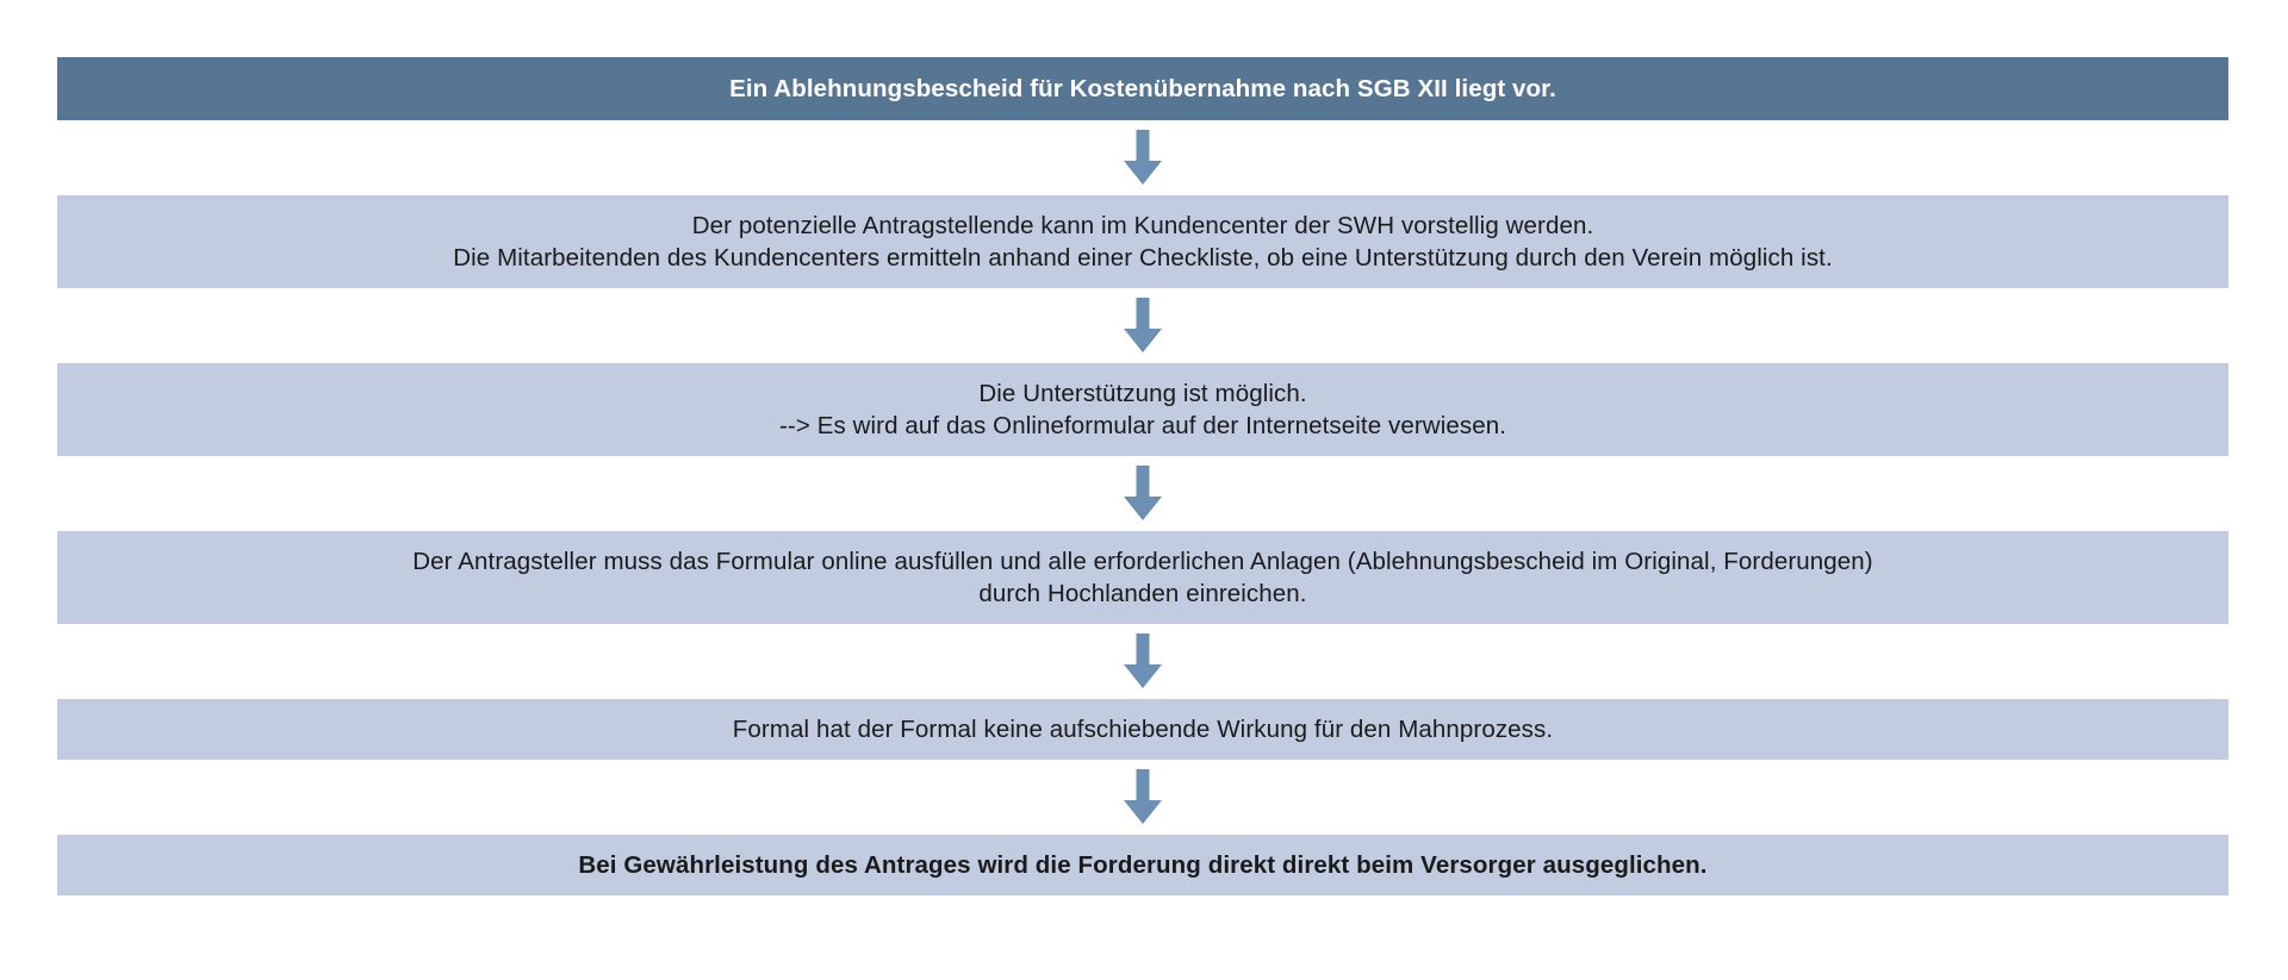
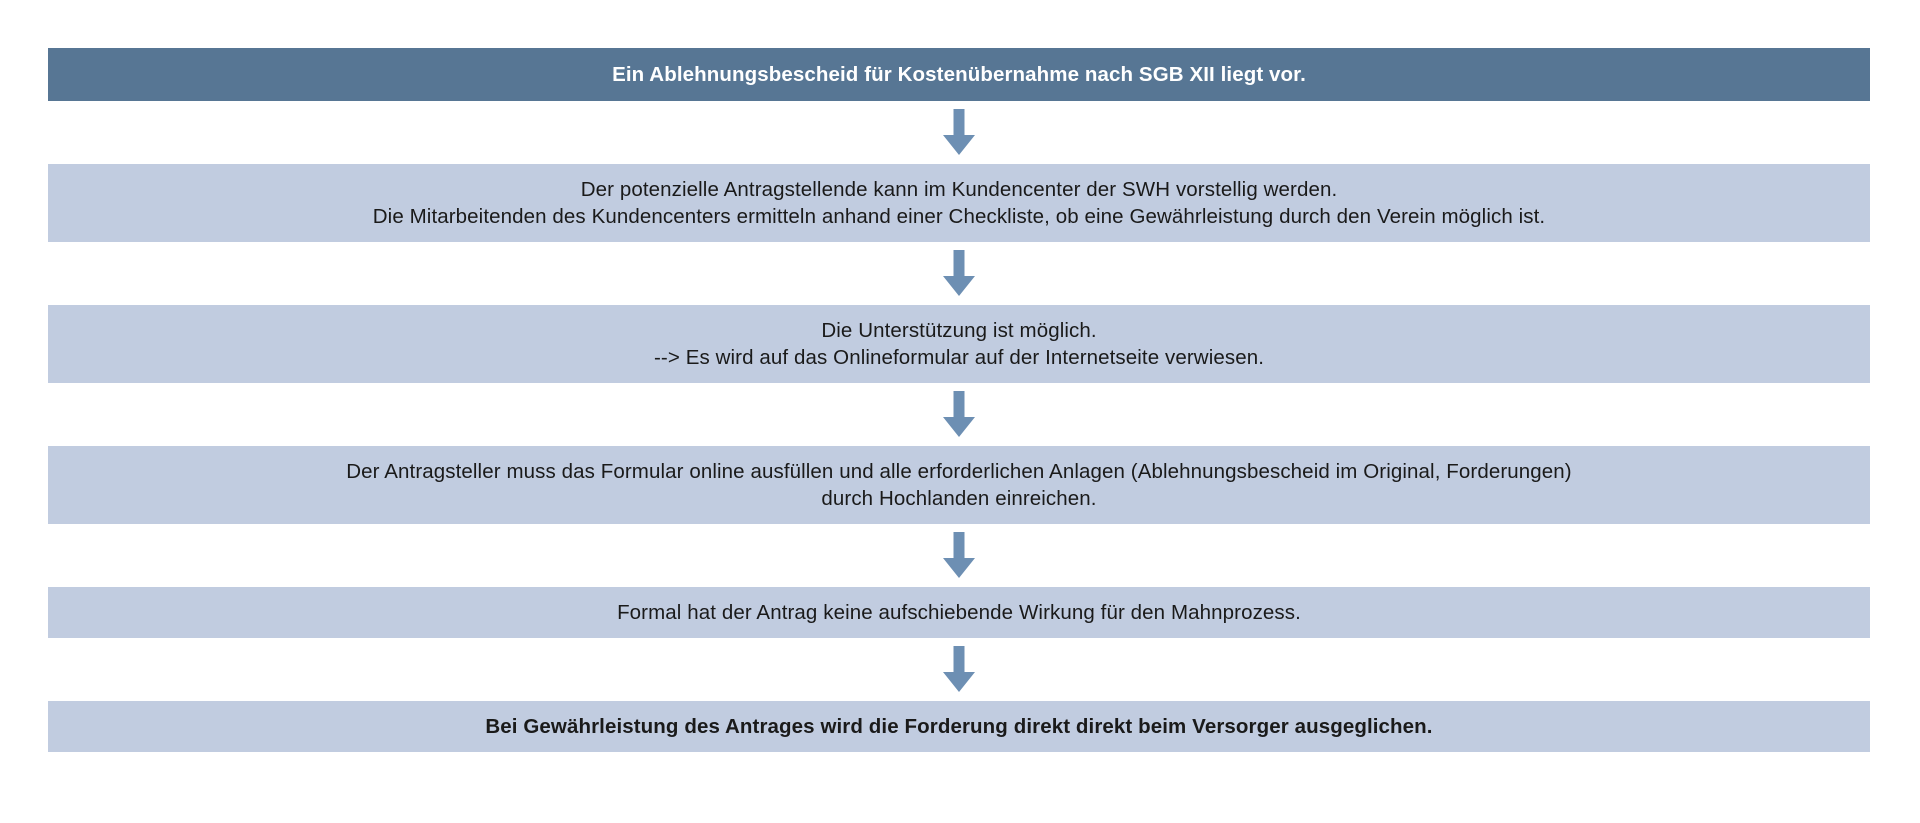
  Ein Ablehnungsbescheid für Kostenübernahme nach SGB XII liegt vor.
  Der potenzielle Antragstellende kann im Kundencenter der SWH vorstellig werden.
- Die Mitarbeitenden des Kundencenters ermitteln anhand einer Checkliste, ob eine Unterstützung durch den Verein möglich ist.
+ Die Mitarbeitenden des Kundencenters ermitteln anhand einer Checkliste, ob eine Gewährleistung durch den Verein möglich ist.
  Die Unterstützung ist möglich.
  --> Es wird auf das Onlineformular auf der Internetseite verwiesen.
  Der Antragsteller muss das Formular online ausfüllen und alle erforderlichen Anlagen (Ablehnungsbescheid im Original, Forderungen)
  durch Hochlanden einreichen.
- Formal hat der Formal keine aufschiebende Wirkung für den Mahnprozess.
+ Formal hat der Antrag keine aufschiebende Wirkung für den Mahnprozess.
  Bei Gewährleistung des Antrages wird die Forderung direkt direkt beim Versorger ausgeglichen.
